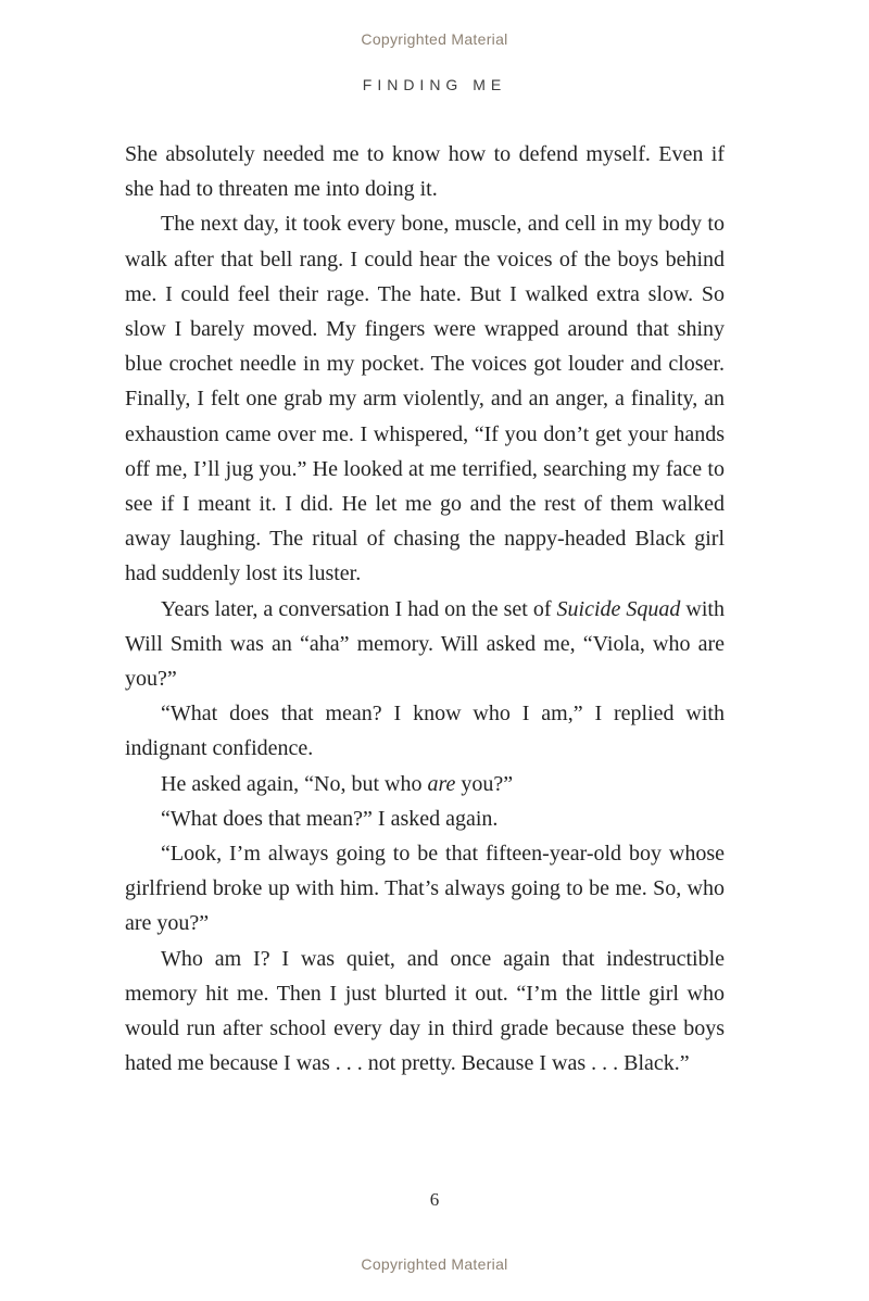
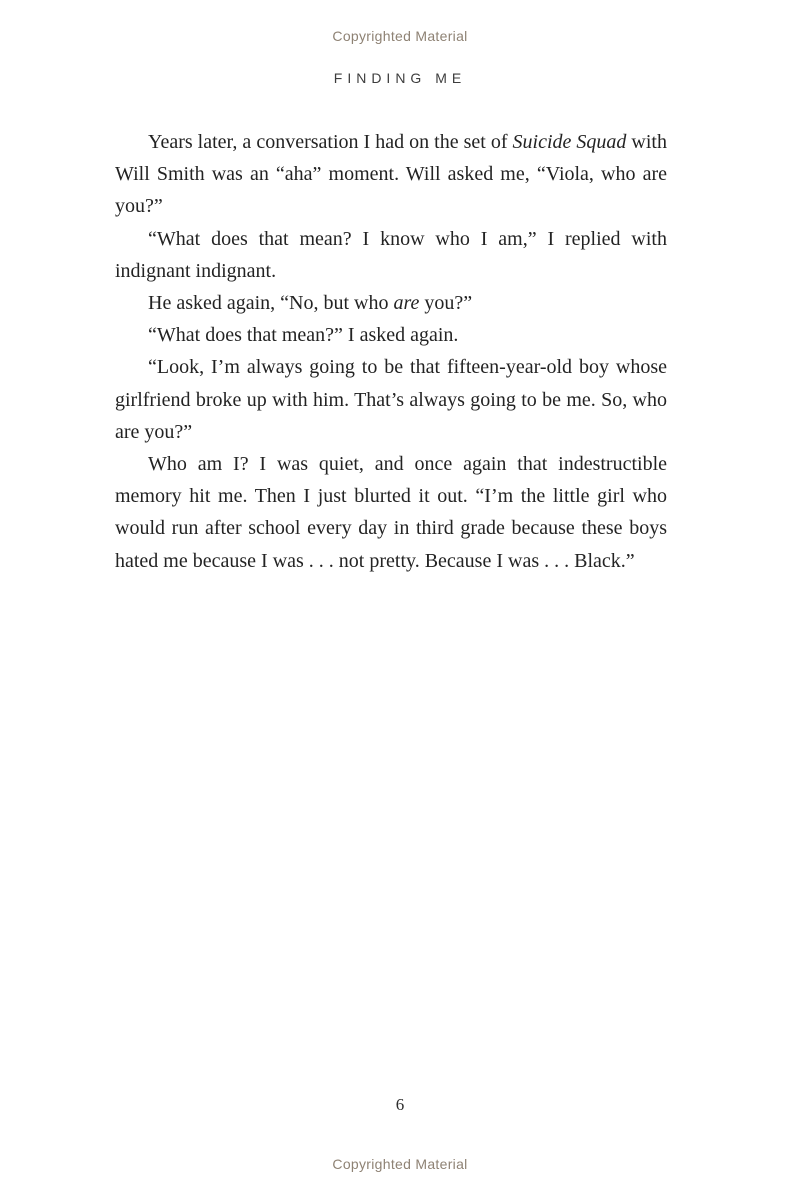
  Copyrighted Material
  FINDING ME
- She absolutely needed me to know how to defend myself. Even if she had to threaten me into doing it.
- The next day, it took every bone, muscle, and cell in my body to walk after that bell rang. I could hear the voices of the boys behind me. I could feel their rage. The hate. But I walked extra slow. So slow I barely moved. My fingers were wrapped around that shiny blue crochet needle in my pocket. The voices got louder and closer. Finally, I felt one grab my arm violently, and an anger, a finality, an exhaustion came over me. I whispered, “If you don’t get your hands off me, I’ll jug you.” He looked at me terrified, searching my face to see if I meant it. I did. He let me go and the rest of them walked away laughing. The ritual of chasing the nappy-headed Black girl had suddenly lost its luster.
- Years later, a conversation I had on the set of Suicide Squad with Will Smith was an “aha” memory. Will asked me, “Viola, who are you?”
+ Years later, a conversation I had on the set of Suicide Squad with Will Smith was an “aha” moment. Will asked me, “Viola, who are you?”
- “What does that mean? I know who I am,” I replied with indignant confidence.
+ “What does that mean? I know who I am,” I replied with indignant indignant.
  He asked again, “No, but who are you?”
  “What does that mean?” I asked again.
  “Look, I’m always going to be that fifteen-year-old boy whose girlfriend broke up with him. That’s always going to be me. So, who are you?”
  Who am I? I was quiet, and once again that indestructible memory hit me. Then I just blurted it out. “I’m the little girl who would run after school every day in third grade because these boys hated me because I was . . . not pretty. Because I was . . . Black.”
  6
  Copyrighted Material
